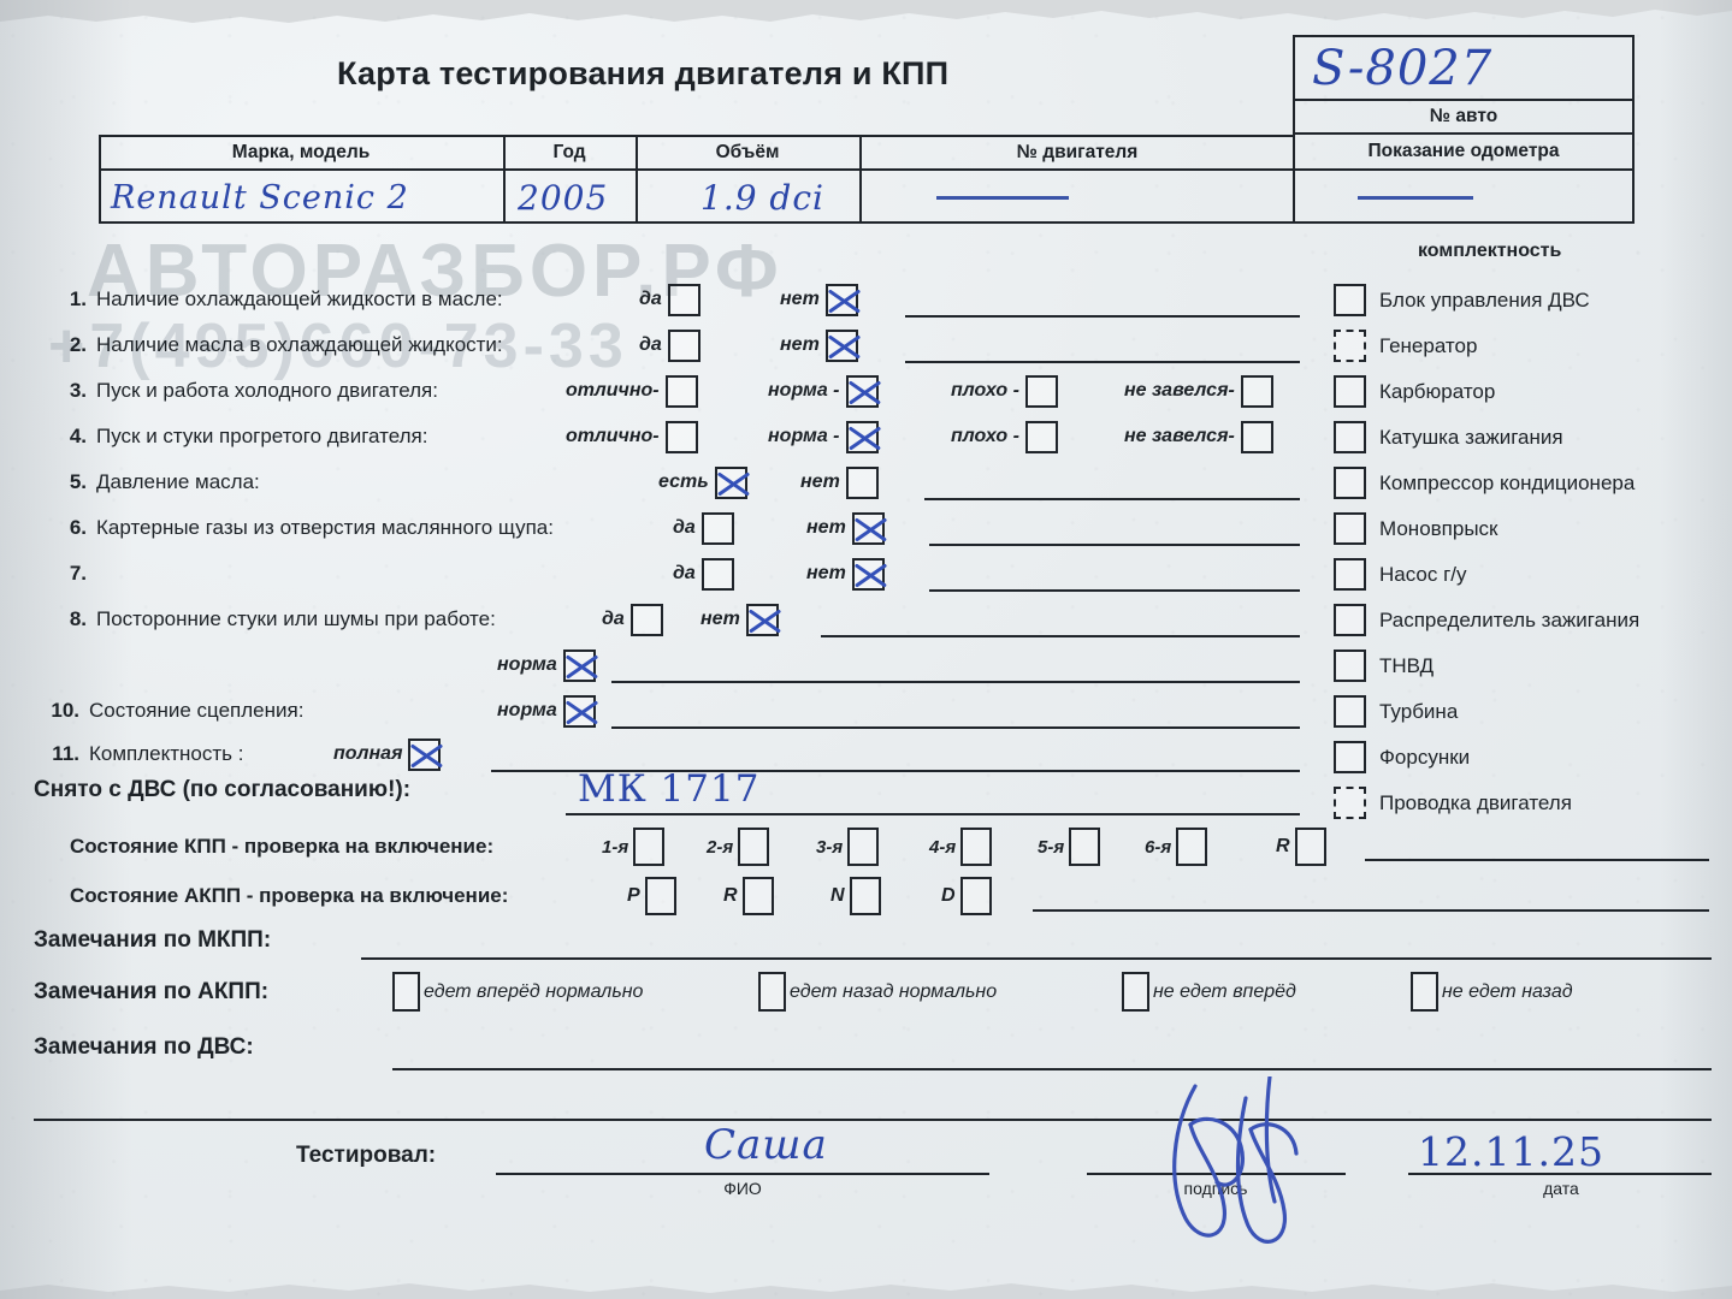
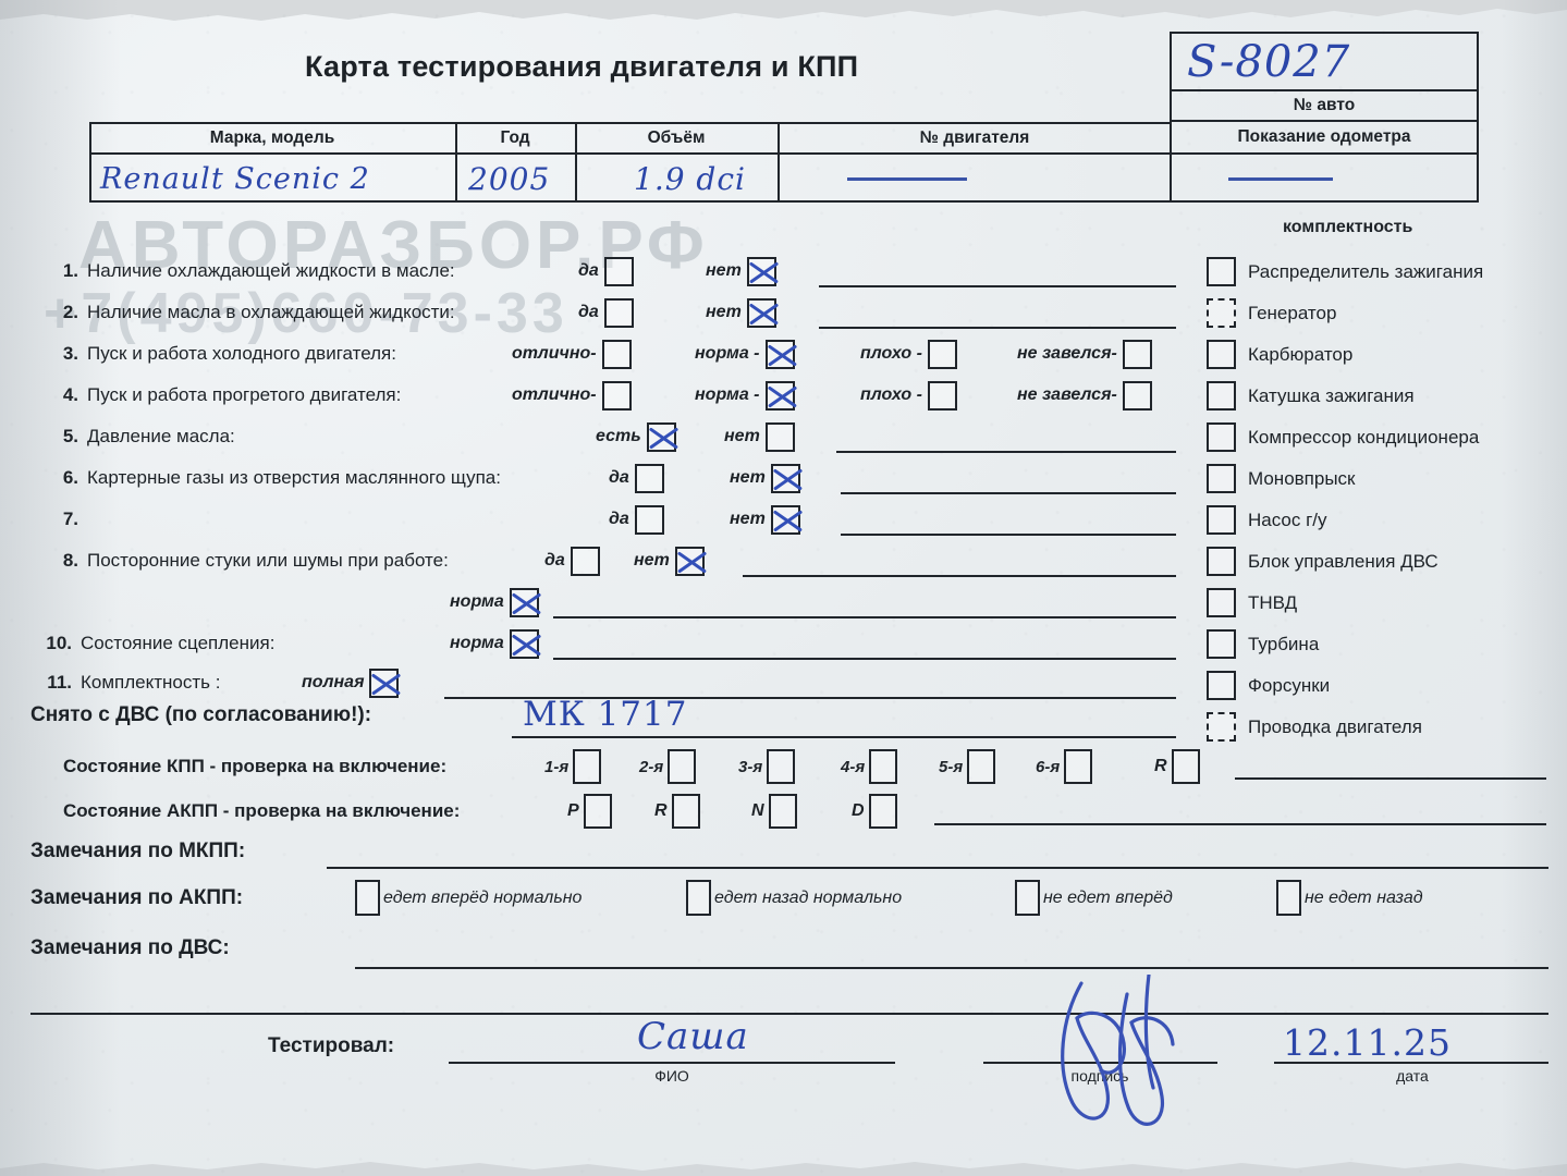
  АВТОРАЗБОР.РФ
  +7(495)660-73-33
  Карта тестирования двигателя и КПП
  S-8027
  № авто
  Показание одометра
  Марка, модель
  Год
  Объём
  № двигателя
  Renault Scenic 2
  2005
  1.9 dci
  1.
  Наличие охлаждающей жидкости в масле:
  да
  нет
  2.
  Наличие масла в охлаждающей жидкости:
  да
  нет
  3.
  Пуск и работа холодного двигателя:
  отлично-
  норма -
  плохо -
  не завелся-
  4.
- Пуск и стуки прогретого двигателя:
+ Пуск и работа прогретого двигателя:
  отлично-
  норма -
  плохо -
  не завелся-
  5.
  Давление масла:
  есть
  нет
  6.
  Картерные газы из отверстия маслянного щупа:
  да
  нет
  7.
  да
  нет
  8.
  Посторонние стуки или шумы при работе:
  да
  нет
  норма
  10.
  Состояние сцепления:
  норма
  11.
  Комплектность :
  полная
  Снято с ДВС (по согласованию!):
  МК 1717
  комплектность
- Блок управления ДВС
+ Распределитель зажигания
  Генератор
  Карбюратор
  Катушка зажигания
  Компрессор кондиционера
  Моновпрыск
  Насос г/у
- Распределитель зажигания
+ Блок управления ДВС
  ТНВД
  Турбина
  Форсунки
  Проводка двигателя
  Состояние КПП - проверка на включение:
  1-я
  2-я
  3-я
  4-я
  5-я
  6-я
  R
  Состояние АКПП - проверка на включение:
  P
  R
  N
  D
  Замечания по МКПП:
  Замечания по АКПП:
  едет вперёд нормально
  едет назад нормально
  не едет вперёд
  не едет назад
  Замечания по ДВС:
  Тестировал:
  Саша
  ФИО
  подпись
  12.11.25
  дата
